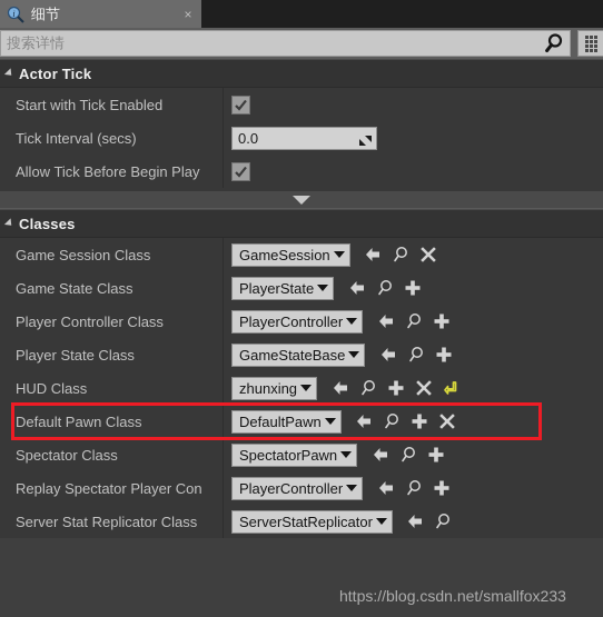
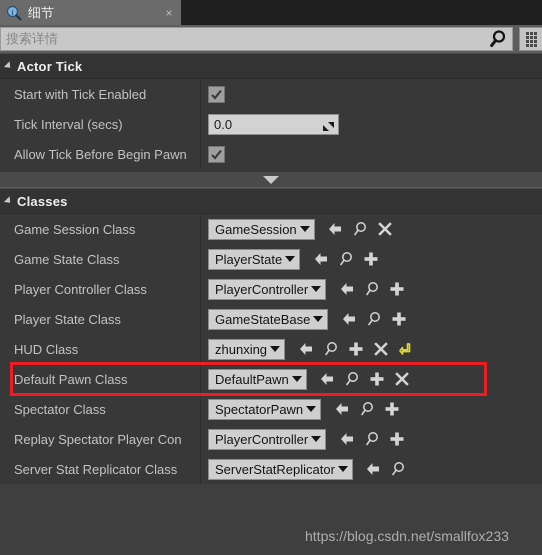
  i
  细节
  ×
  搜索详情
  Actor Tick
  Start with Tick Enabled
  Tick Interval (secs)
  0.0
- Allow Tick Before Begin Play
+ Allow Tick Before Begin Pawn
  Classes
  Game Session Class
  GameSession
  Game State Class
  PlayerState
  Player Controller Class
  PlayerController
  Player State Class
  GameStateBase
  HUD Class
  zhunxing
  Default Pawn Class
  DefaultPawn
  Spectator Class
  SpectatorPawn
  Replay Spectator Player Con
  PlayerController
  Server Stat Replicator Class
  ServerStatReplicator
  https://blog.csdn.net/smallfox233
